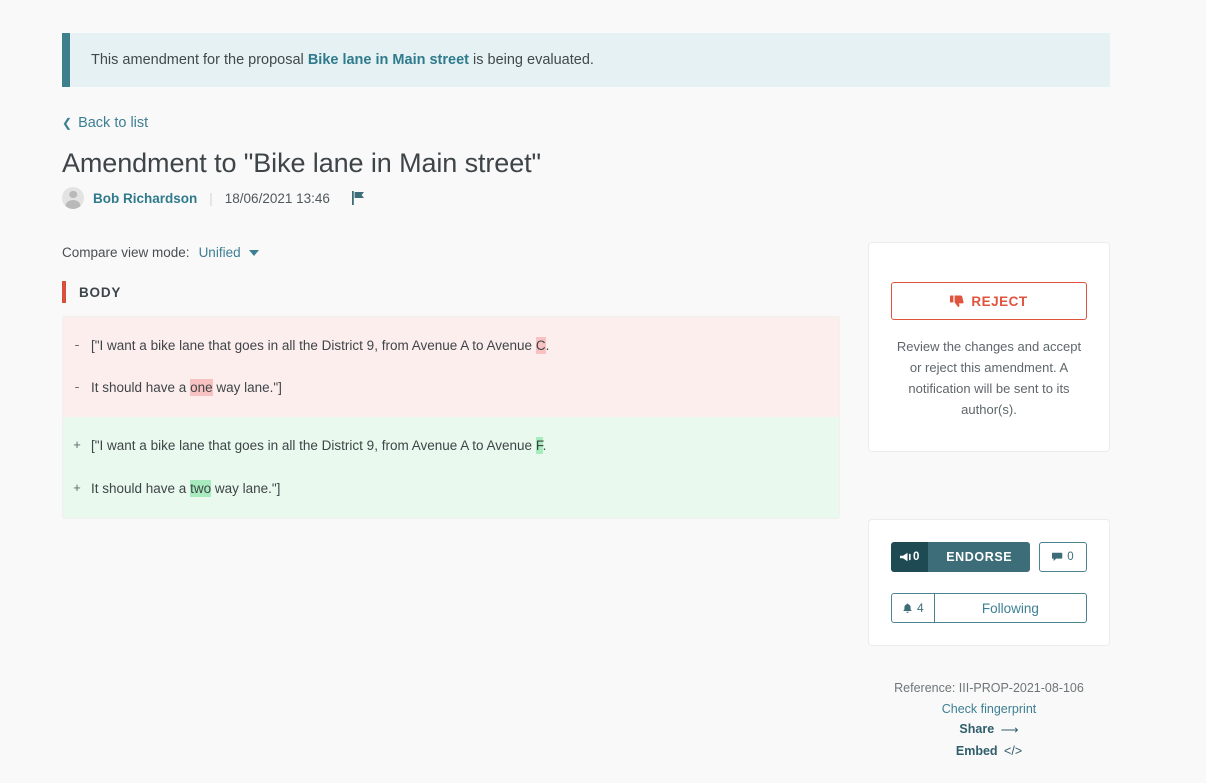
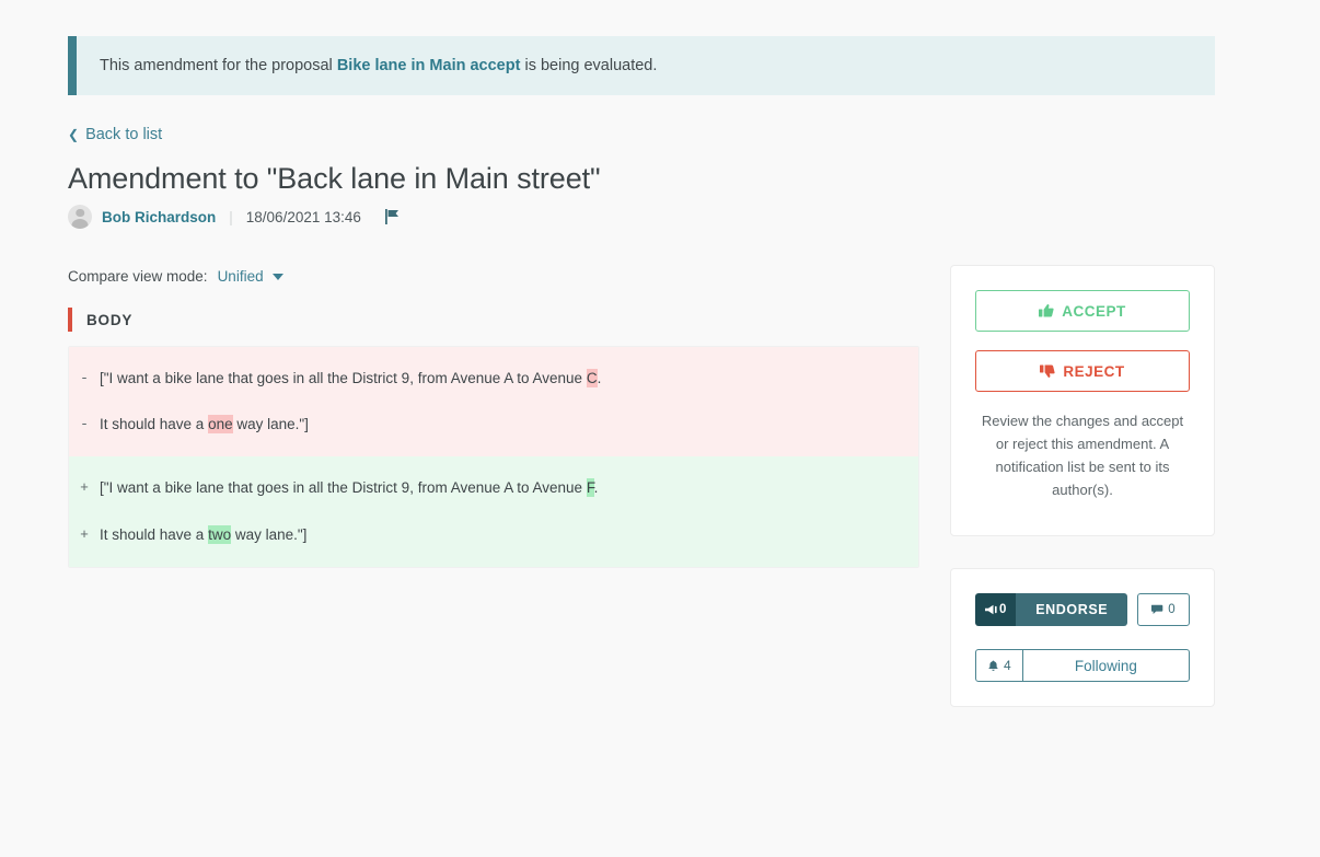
- This amendment for the proposal Bike lane in Main street is being evaluated.
+ This amendment for the proposal Bike lane in Main accept is being evaluated.
  ❮
  Back to list
- Amendment to "Bike lane in Main street"
+ Amendment to "Back lane in Main street"
  Bob Richardson
  18/06/2021 13:46
  Compare view mode:
  Unified
  BODY
  -
  ["I want a bike lane that goes in all the District 9, from Avenue A to Avenue C.
  -
  It should have a one way lane."]
  +
  ["I want a bike lane that goes in all the District 9, from Avenue A to Avenue F.
  +
  It should have a two way lane."]
+ ACCEPT
  REJECT
- Review the changes and accept or reject this amendment. A notification will be sent to its author(s).
+ Review the changes and accept or reject this amendment. A notification list be sent to its author(s).
  0
  ENDORSE
  0
  4
  Following
- Reference: III-PROP-2021-08-106
- Check fingerprint
- Share ⟶
- Embed </>
